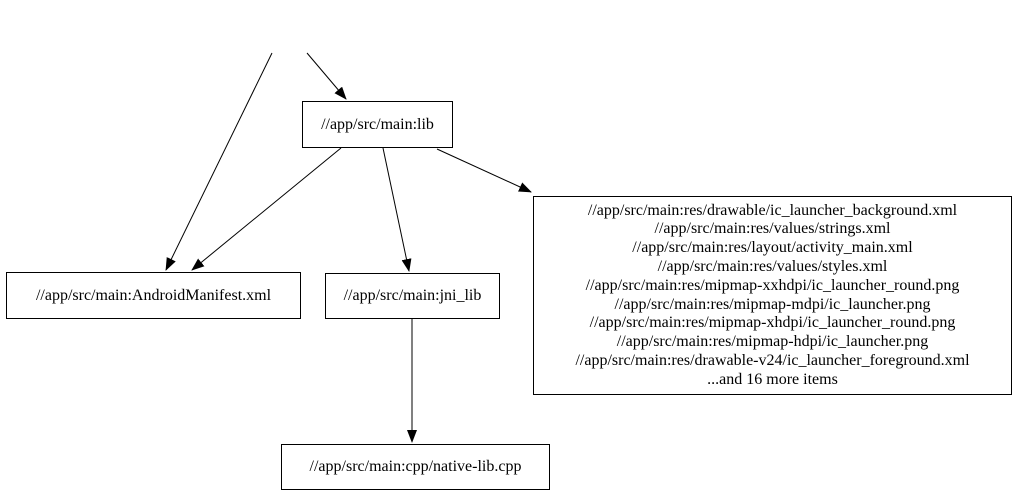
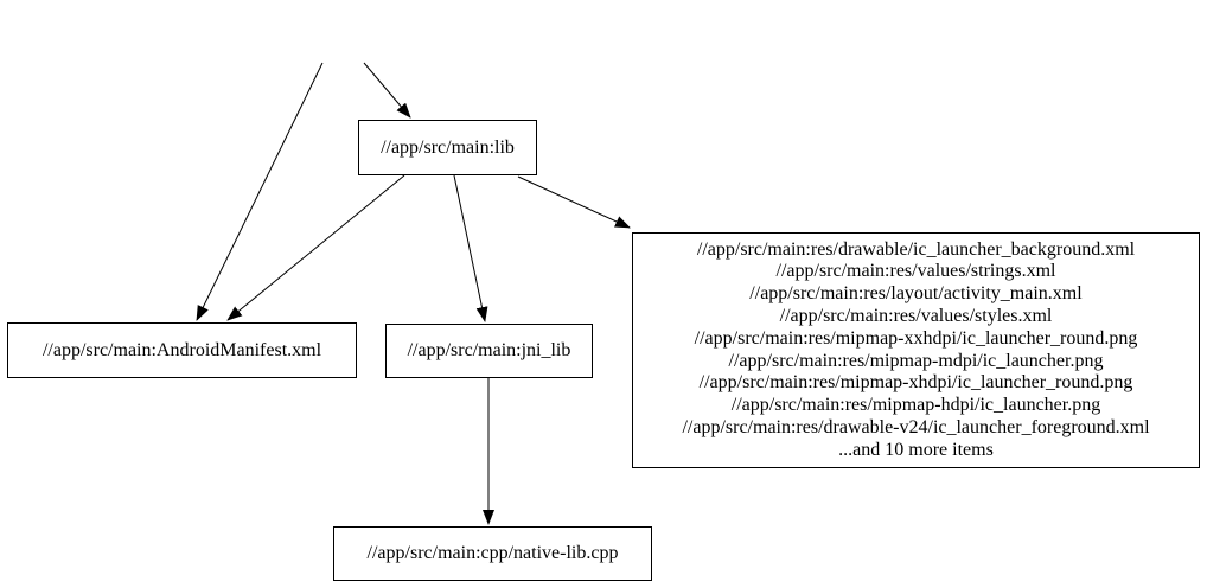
  //app/src/main:lib
  //app/src/main:AndroidManifest.xml
  //app/src/main:jni_lib
  //app/src/main:res/drawable/ic_launcher_background.xml
  //app/src/main:res/values/strings.xml
  //app/src/main:res/layout/activity_main.xml
  //app/src/main:res/values/styles.xml
  //app/src/main:res/mipmap-xxhdpi/ic_launcher_round.png
  //app/src/main:res/mipmap-mdpi/ic_launcher.png
  //app/src/main:res/mipmap-xhdpi/ic_launcher_round.png
  //app/src/main:res/mipmap-hdpi/ic_launcher.png
  //app/src/main:res/drawable-v24/ic_launcher_foreground.xml
- ...and 16 more items
+ ...and 10 more items
  //app/src/main:cpp/native-lib.cpp
